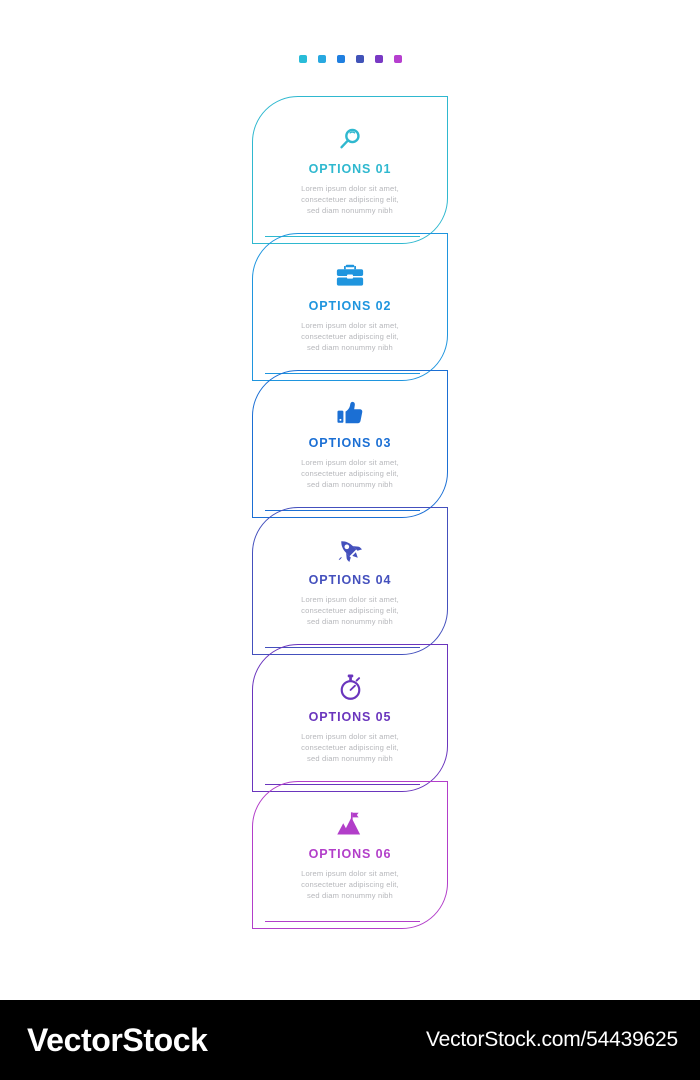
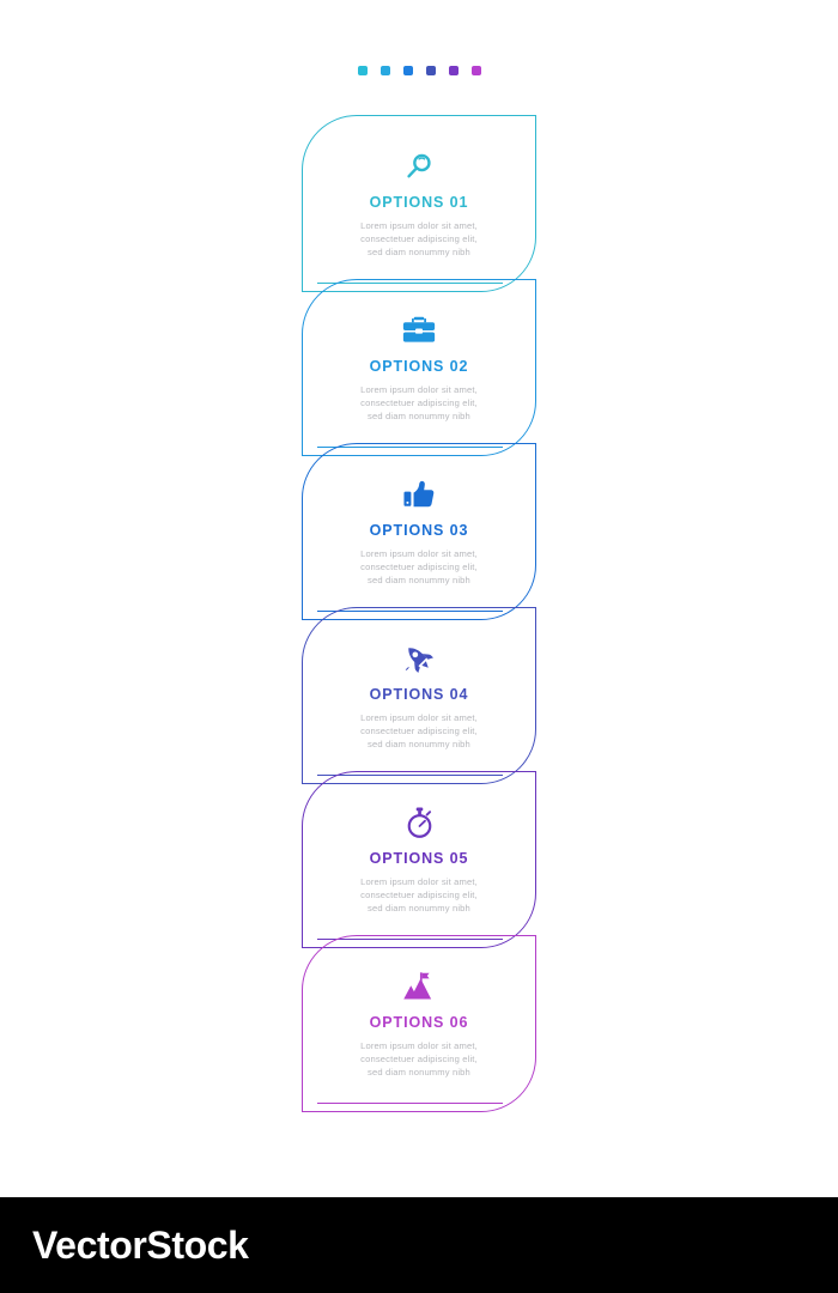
  OPTIONS 01
  Lorem ipsum dolor sit amet,
  consectetuer adipiscing elit,
  sed diam nonummy nibh
  OPTIONS 02
  Lorem ipsum dolor sit amet,
  consectetuer adipiscing elit,
  sed diam nonummy nibh
  OPTIONS 03
  Lorem ipsum dolor sit amet,
  consectetuer adipiscing elit,
  sed diam nonummy nibh
  OPTIONS 04
  Lorem ipsum dolor sit amet,
  consectetuer adipiscing elit,
  sed diam nonummy nibh
  OPTIONS 05
  Lorem ipsum dolor sit amet,
  consectetuer adipiscing elit,
  sed diam nonummy nibh
  OPTIONS 06
  Lorem ipsum dolor sit amet,
  consectetuer adipiscing elit,
  sed diam nonummy nibh
  VectorStock
- VectorStock.com/54439625
